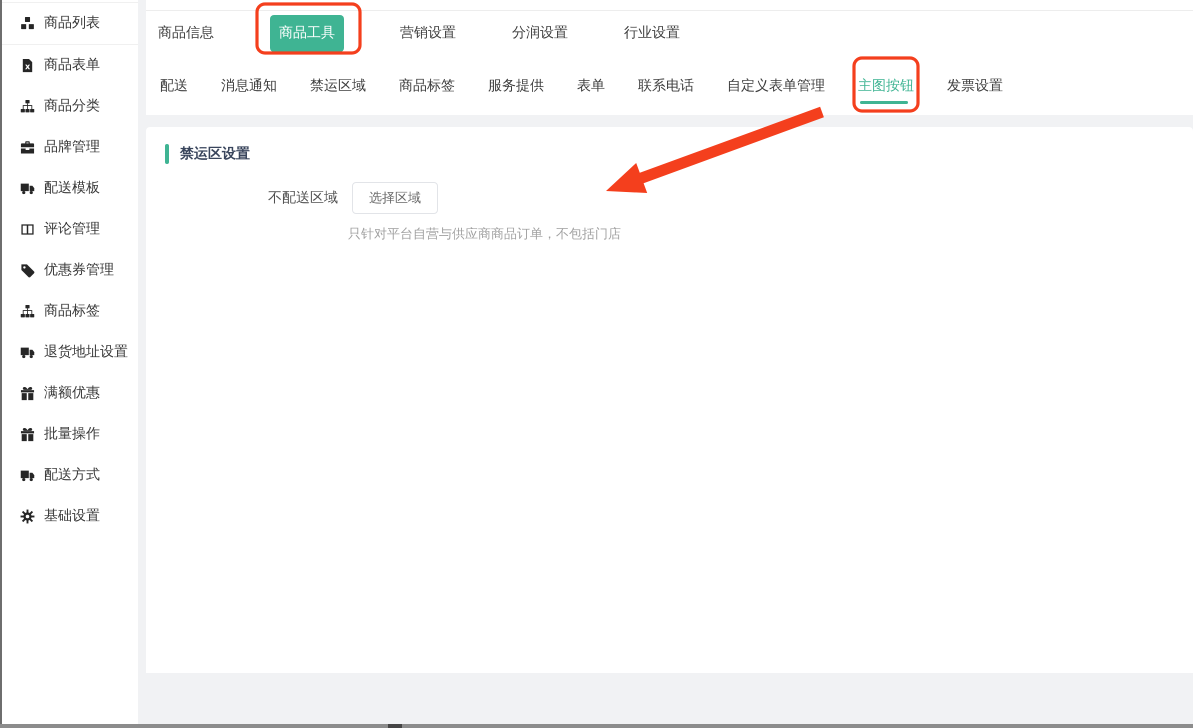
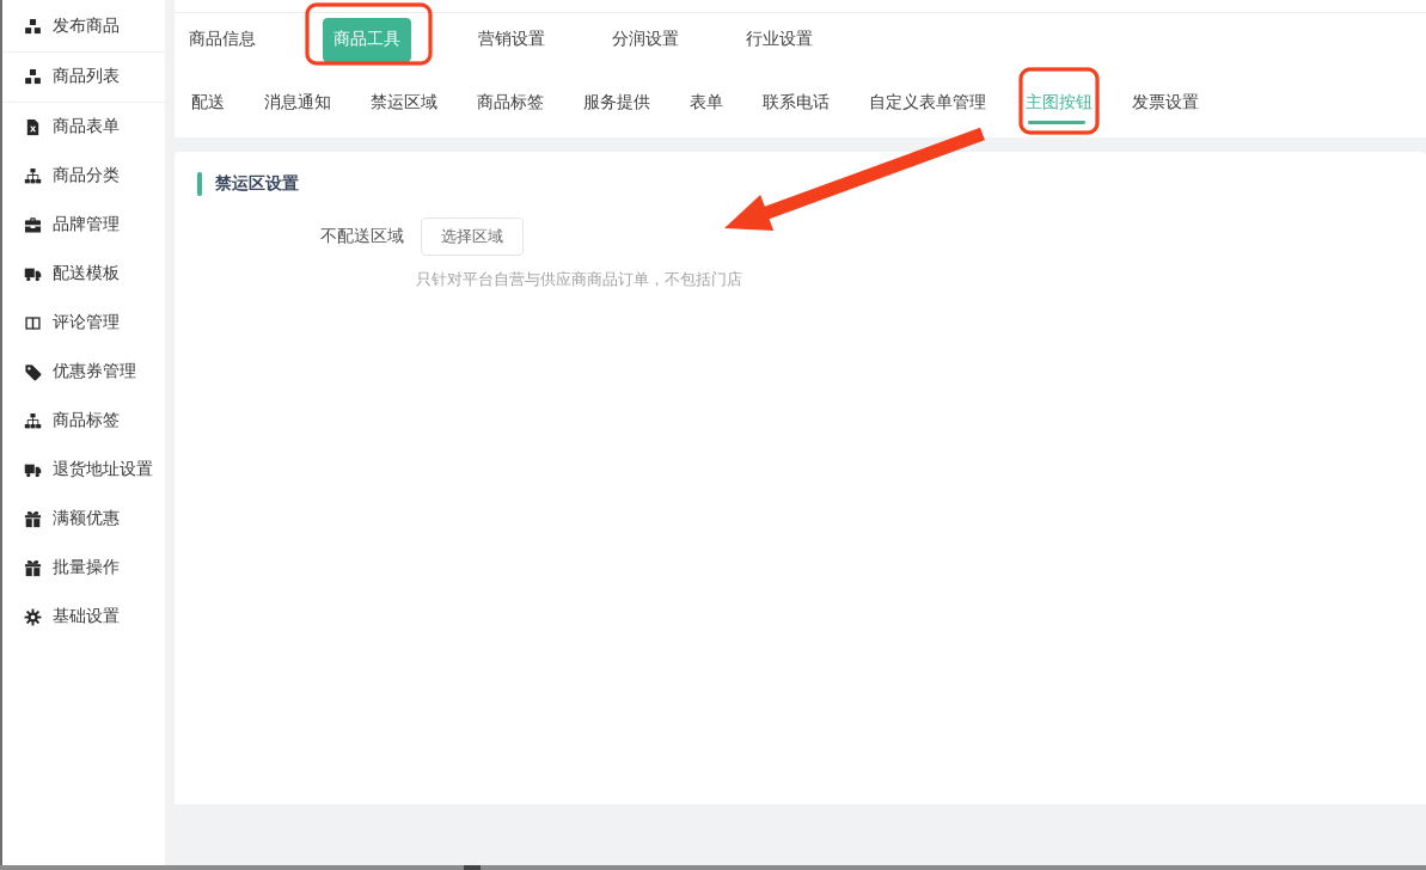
+ 发布商品
  商品列表
  商品表单
  商品分类
  品牌管理
  配送模板
  评论管理
  优惠券管理
  商品标签
  退货地址设置
  满额优惠
  批量操作
- 配送方式
  基础设置
  商品信息
  商品工具
  营销设置
  分润设置
  行业设置
  配送
  消息通知
  禁运区域
  商品标签
  服务提供
  表单
  联系电话
  自定义表单管理
  主图按钮
  发票设置
  禁运区设置
  不配送区域
  选择区域
  只针对平台自营与供应商商品订单，不包括门店
